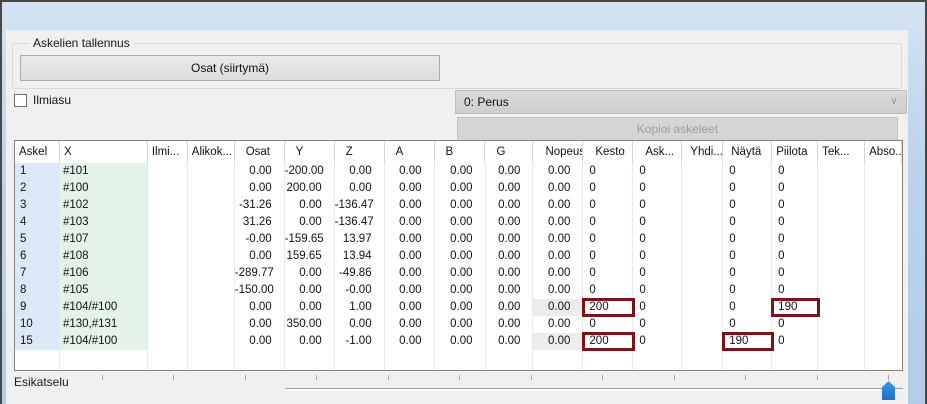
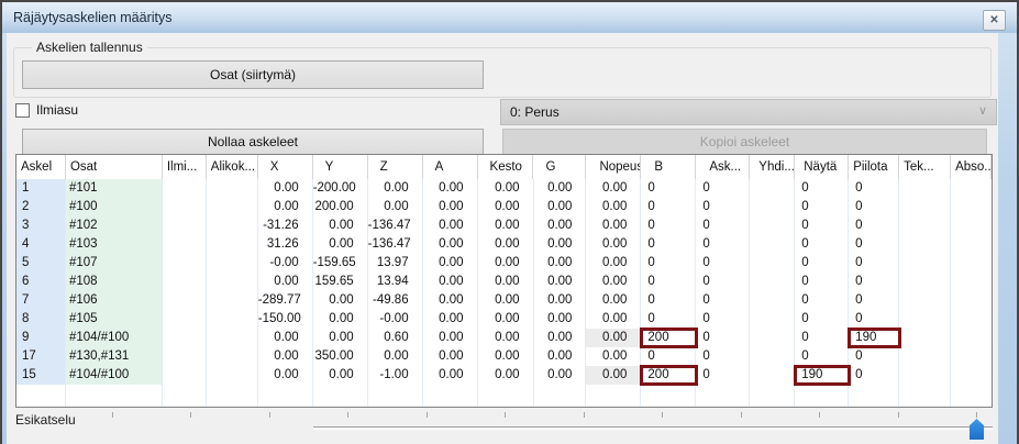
+ Räjäytysaskelien määritys
+ ✕
  Askelien tallennus
  Osat (siirtymä)
  Ilmiasu
  0: Perus
  ∨
+ Nollaa askeleet
  Kopioi askeleet
  Askel
- X
+ Osat
  Ilmi...
  Alikok...
- Osat
+ X
  Y
  Z
  A
- B
+ Kesto
  G
  Nopeus
- Kesto
+ B
  Ask...
  Yhdi...
  Näytä
  Piilota
  Tek...
  Abso..
  1
  #101
  0.00
  -200.00
  0.00
  0.00
  0.00
  0.00
  0.00
  0
  0
  0
  0
  2
  #100
  0.00
  200.00
  0.00
  0.00
  0.00
  0.00
  0.00
  0
  0
  0
  0
  3
  #102
  -31.26
  0.00
  -136.47
  0.00
  0.00
  0.00
  0.00
  0
  0
  0
  0
  4
  #103
  31.26
  0.00
  -136.47
  0.00
  0.00
  0.00
  0.00
  0
  0
  0
  0
  5
  #107
  -0.00
  -159.65
  13.97
  0.00
  0.00
  0.00
  0.00
  0
  0
  0
  0
  6
  #108
  0.00
  159.65
  13.94
  0.00
  0.00
  0.00
  0.00
  0
  0
  0
  0
  7
  #106
  -289.77
  0.00
  -49.86
  0.00
  0.00
  0.00
  0.00
  0
  0
  0
  0
  8
  #105
  -150.00
  0.00
  -0.00
  0.00
  0.00
  0.00
  0.00
  0
  0
  0
  0
  9
  #104/#100
  0.00
  0.00
- 1.00
+ 0.60
  0.00
  0.00
  0.00
  0.00
  200
  0
  0
  190
- 10
+ 17
  #130,#131
  0.00
  350.00
  0.00
  0.00
  0.00
  0.00
  0.00
  0
  0
  0
  0
  15
  #104/#100
  0.00
  0.00
  -1.00
  0.00
  0.00
  0.00
  0.00
  200
  0
  190
  0
  Esikatselu
